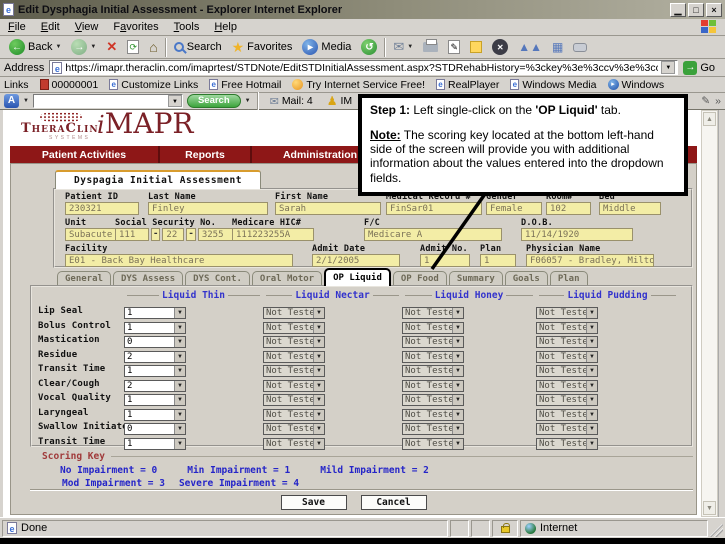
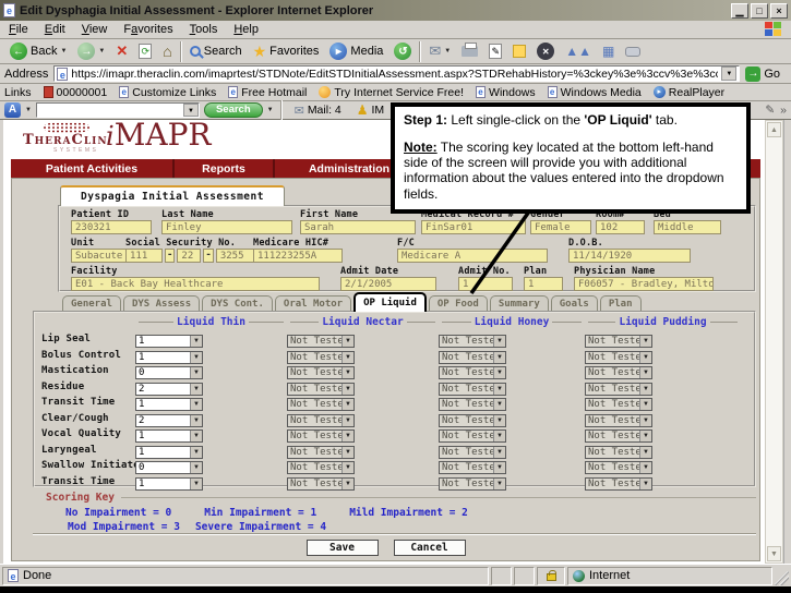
  Edit Dysphagia Initial Assessment - Explorer Internet Explorer
  ▁
  □
  ×
  File
  Edit
  View
  Favorites
  Tools
  Help
  ←
  Back
  →
  ✕
  ⟳
  ⌂
  Search
  ★
  Favorites
  ▸
  Media
  ↺
  ✉
  ✎
  ✕
  ▲▲
  ▦
  Address
  https://imapr.theraclin.com/imaprtest/STDNote/EditSTDInitialAssessment.aspx?STDRehabHistory=%3ckey%3e%3ccv%3e%3cc
  →
  Go
  Links
  00000001
  Customize Links
  Free Hotmail
  Try Internet Service Free!
- RealPlayer
+ Windows
  Windows Media
- Windows
+ RealPlayer
  A
  Search
  ✉
  Mail: 4
  ♟
  IM
  ✎
  »
  TheraClin
  iMAPR
  Patient Activities
  Reports
  Administration
  Dyspagia Initial Assessment
  Patient ID
  230321
  Last Name
  Finley
  First Name
  Sarah
  Medical Record #
  FinSar01
  Gender
  Female
  Room#
  102
  Bed
  Middle
  Unit
  Subacute
  Social Security No.
  111
  -
  22
  -
  3255
  Medicare HIC#
  111223255A
  F/C
  Medicare A
  D.O.B.
  11/14/1920
  Facility
  E01 - Back Bay Healthcare
  Admit Date
  2/1/2005
  Admit No.
  1
  Plan
  1
  Physician Name
  F06057 - Bradley, Milto
  General
  DYS Assess
  DYS Cont.
  Oral Motor
  OP Liquid
  OP Food
  Summary
  Goals
  Plan
  Liquid Thin
  Liquid Nectar
  Liquid Honey
  Liquid Pudding
  Lip Seal
  1
  Not Test
  Not Test
  Not Test
  Bolus Control
  1
  Not Test
  Not Test
  Not Test
  Mastication
  0
  Not Test
  Not Test
  Not Test
  Residue
  2
  Not Test
  Not Test
  Not Test
  Transit Time
  1
  Not Test
  Not Test
  Not Test
  Clear/Cough
  2
  Not Test
  Not Test
  Not Test
  Vocal Quality
  1
  Not Test
  Not Test
  Not Test
  Laryngeal
  1
  Not Test
  Not Test
  Not Test
  Swallow Initiat
  0
  Not Test
  Not Test
  Not Test
  Transit Time
  1
  Not Test
  Not Test
  Not Test
  Scoring Key
  No Impairment = 0
  Min Impairment = 1
  Mild Impairment = 2
  Mod Impairment = 3
  Severe Impairment = 4
  Save
  Cancel
  Step 1: Left single-click on the 'OP Liquid' tab.
  Note: The scoring key located at the bottom left-hand side of the screen will provide you with additional information about the values entered into the dropdown fields.
  Done
  Internet
